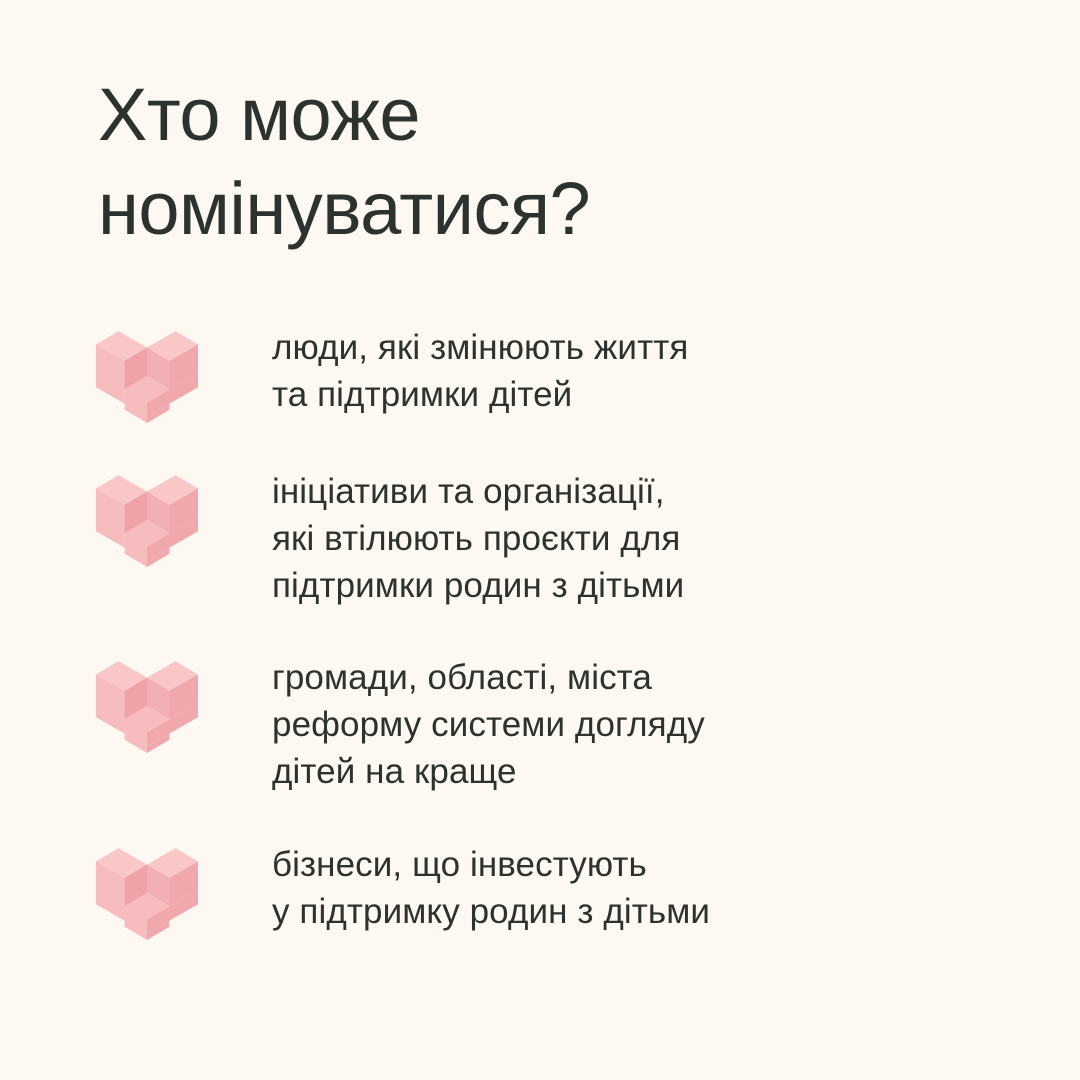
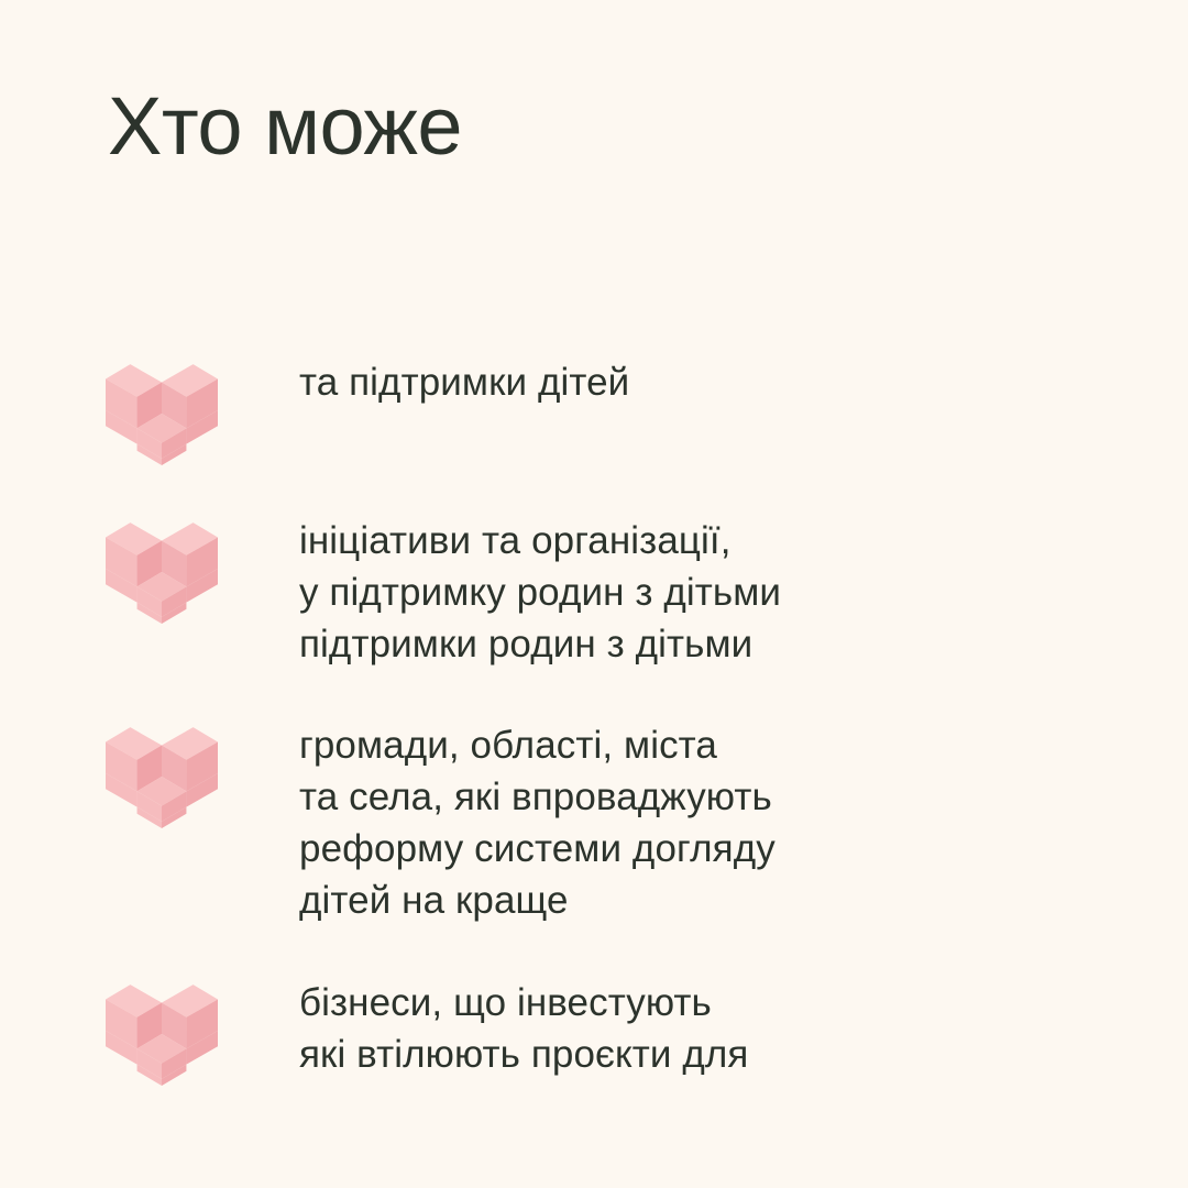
  Хто може
- номінуватися?
- люди, які змінюють життя
  та підтримки дітей
  ініціативи та організації,
- які втілюють проєкти для
+ у підтримку родин з дітьми
  підтримки родин з дітьми
  громади, області, міста
+ та села, які впроваджують
  реформу системи догляду
  дітей на краще
  бізнеси, що інвестують
- у підтримку родин з дітьми
+ які втілюють проєкти для
